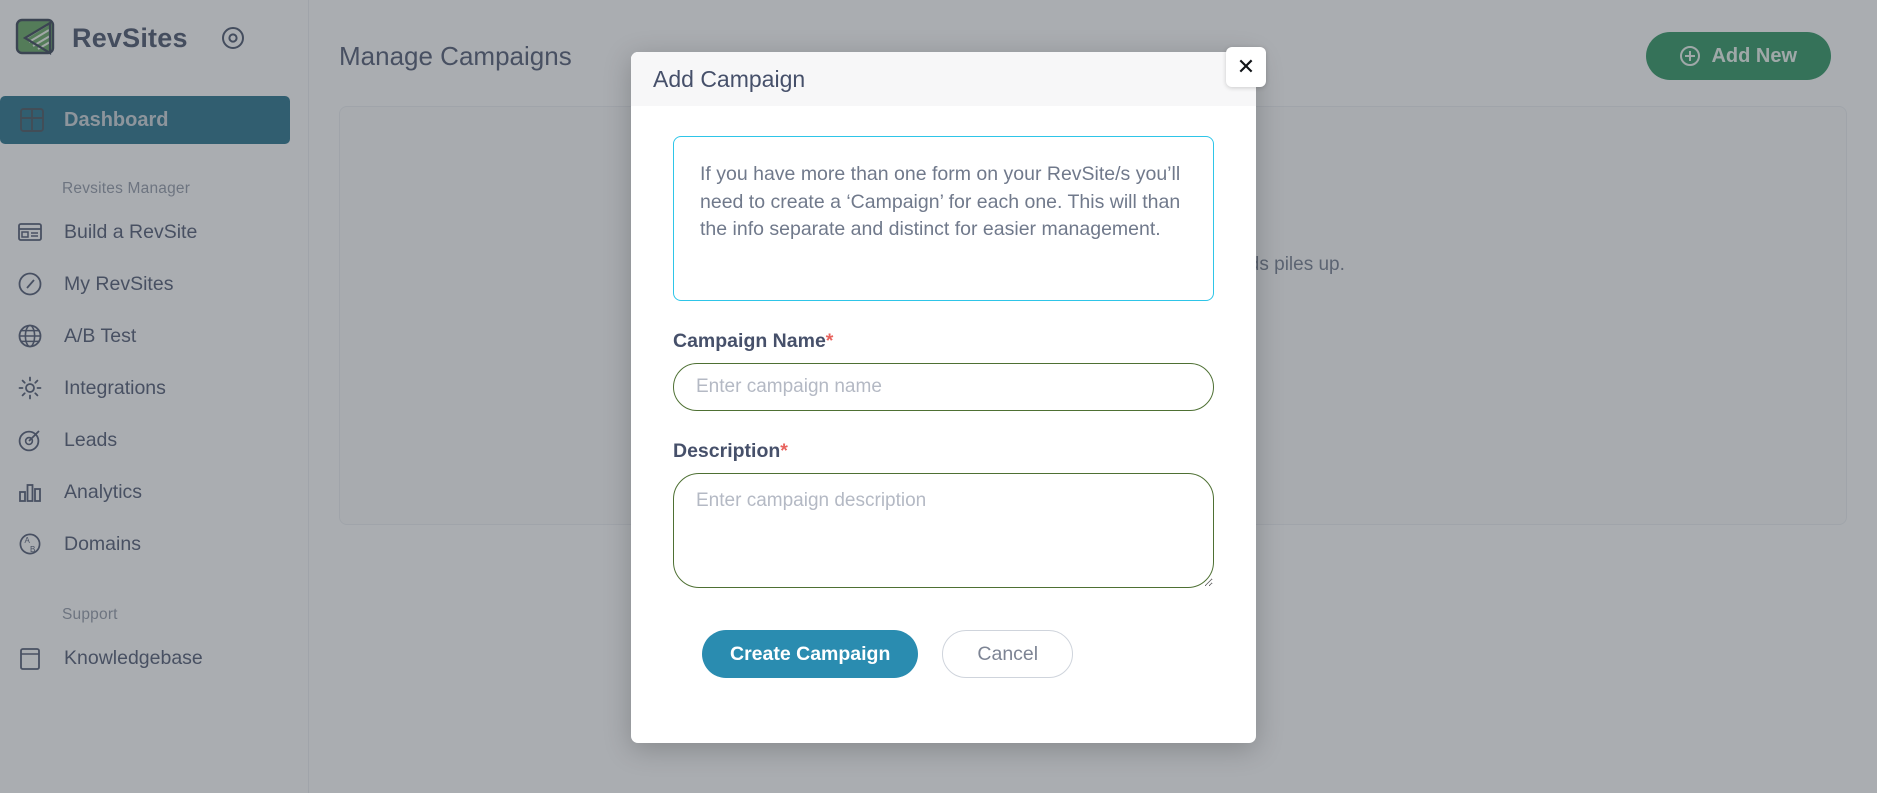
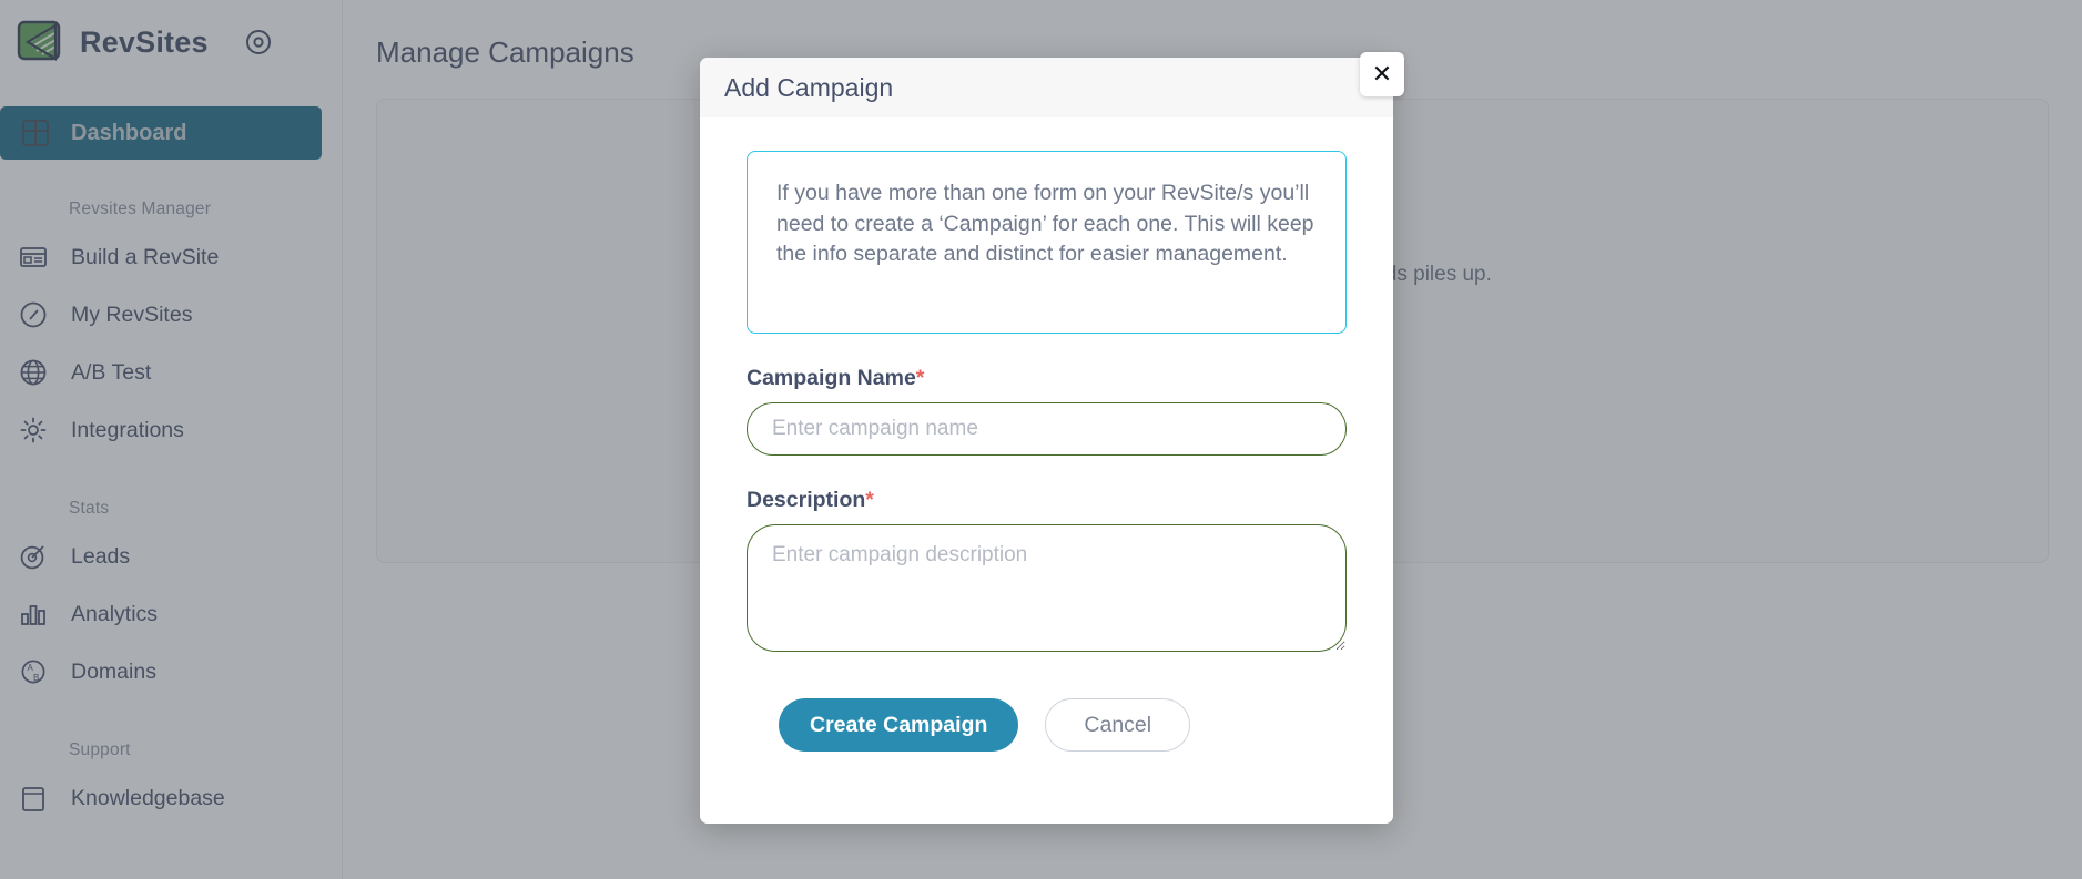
  RevSites
  Dashboard
  Revsites Manager
  Build a RevSite
  My RevSites
  A/B Test
  Integrations
+ Stats
  Leads
  Analytics
  A
  B
  Domains
  Support
  Knowledgebase
  Manage Campaigns
- Add New
  ✕
  Add Campaign
- If you have more than one form on your RevSite/s you’ll need to create a ‘Campaign’ for each one. This will than the info separate and distinct for easier management.
+ If you have more than one form on your RevSite/s you’ll need to create a ‘Campaign’ for each one. This will keep the info separate and distinct for easier management.
  Campaign Name*
  Enter campaign name
  Description*
  Enter campaign description
  Create Campaign
  Cancel
